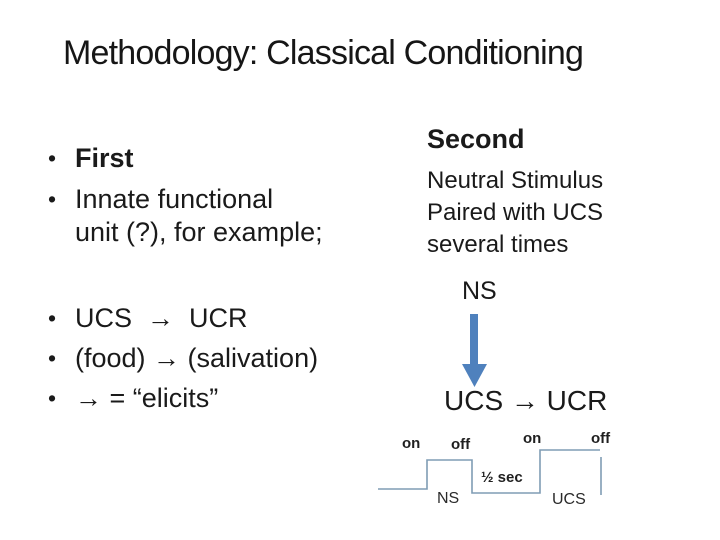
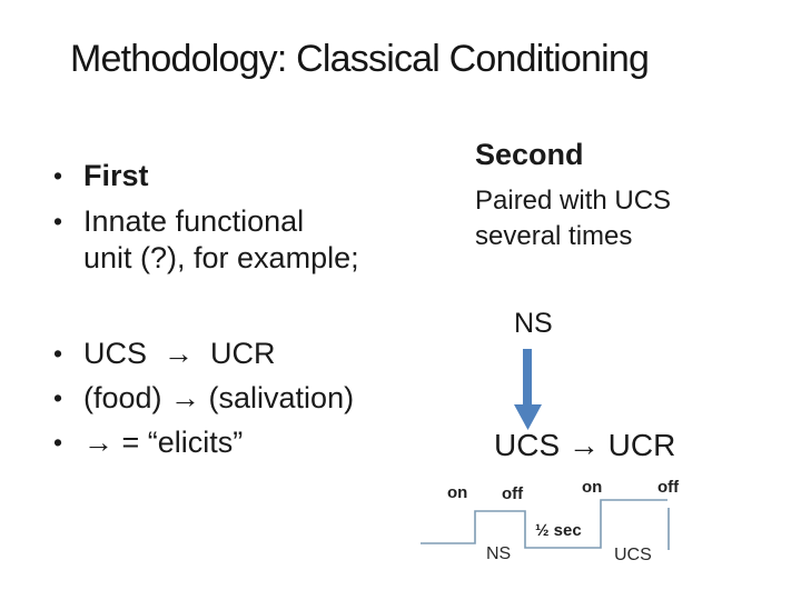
  Methodology: Classical Conditioning
  •
  First
  •
  Innate functional
  unit (?), for example;
  •
  UCS → UCR
  •
  (food) → (salivation)
  •
  → = “elicits”
  Second
- Neutral Stimulus
  Paired with UCS
  several times
  NS
  UCS → UCR
  on
  off
  on
  off
  ½ sec
  NS
  UCS
